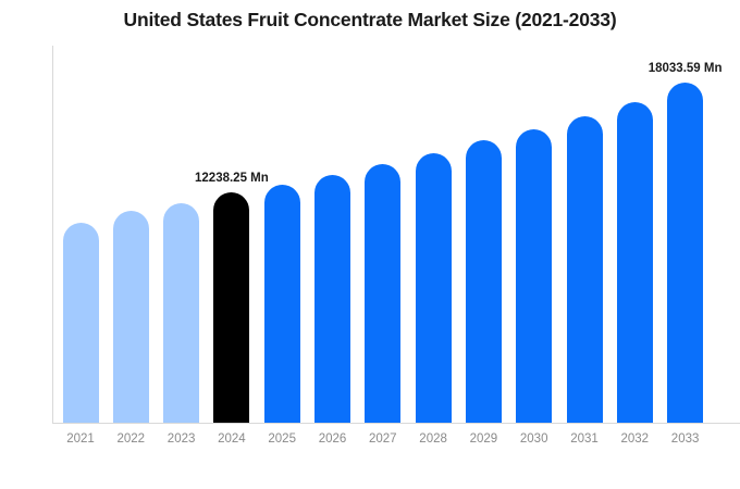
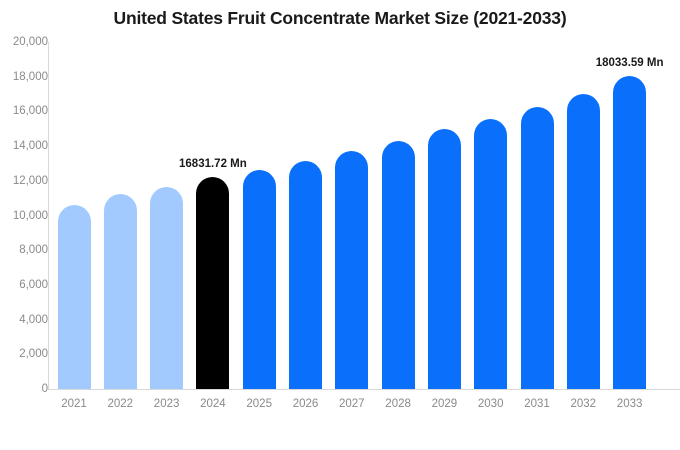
  United States Fruit Concentrate Market Size (2021-2033)
+ 20,000
+ 18,000
+ 16,000
+ 14,000
+ 12,000
+ 10,000
+ 8,000
+ 6,000
+ 4,000
+ 2,000
+ 0
  2021
  2022
  2023
  2024
- 12238.25 Mn
+ 16831.72 Mn
  2025
  2026
  2027
  2028
  2029
  2030
  2031
  2032
  2033
  18033.59 Mn
